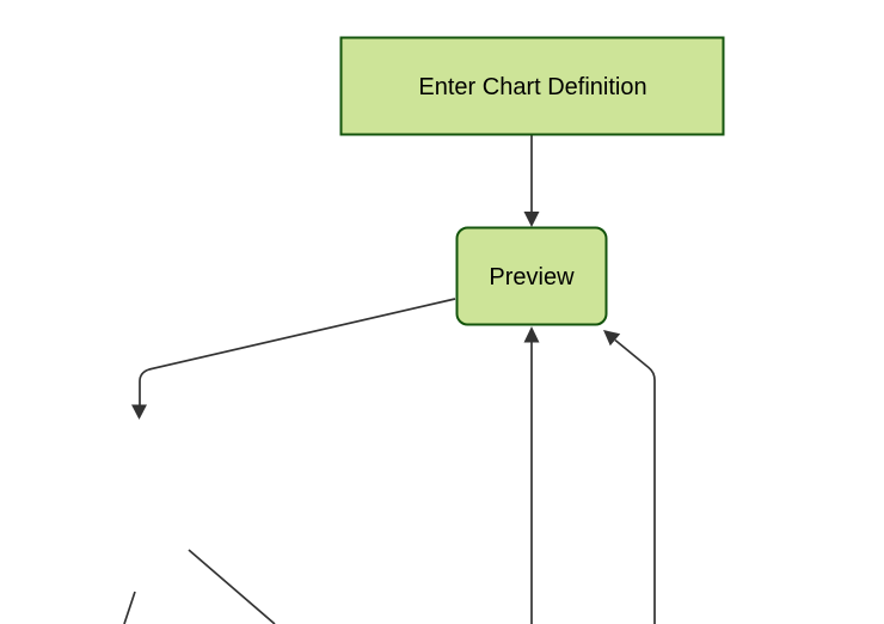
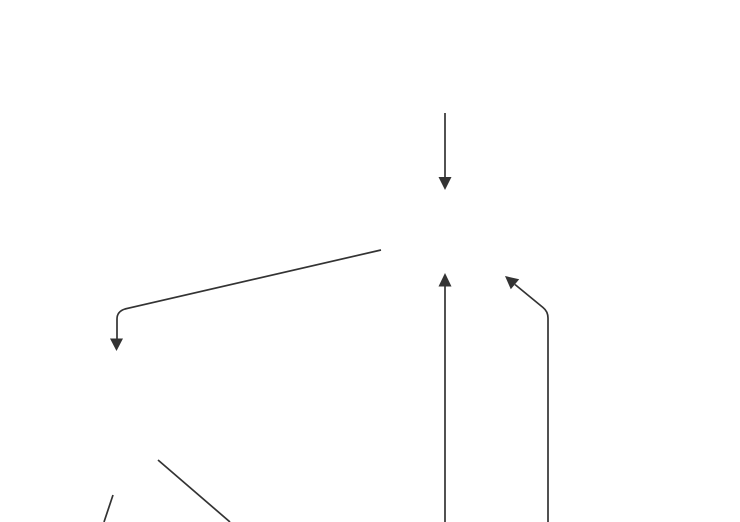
- Enter Chart Definition
- Preview
